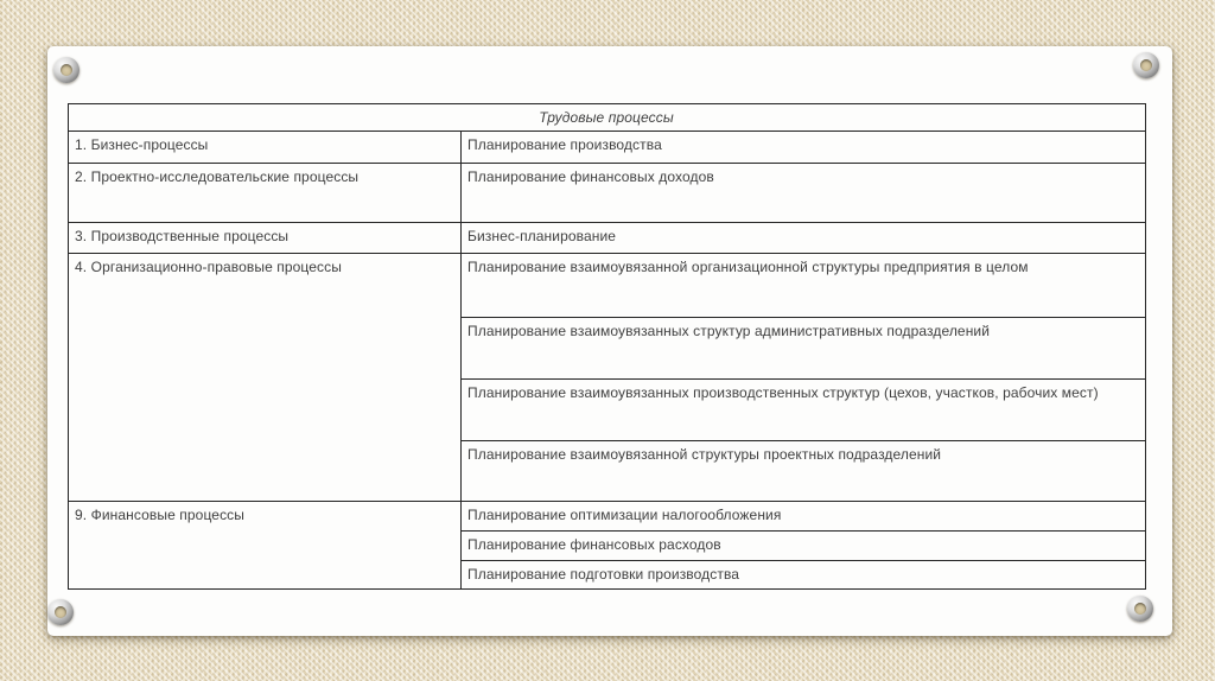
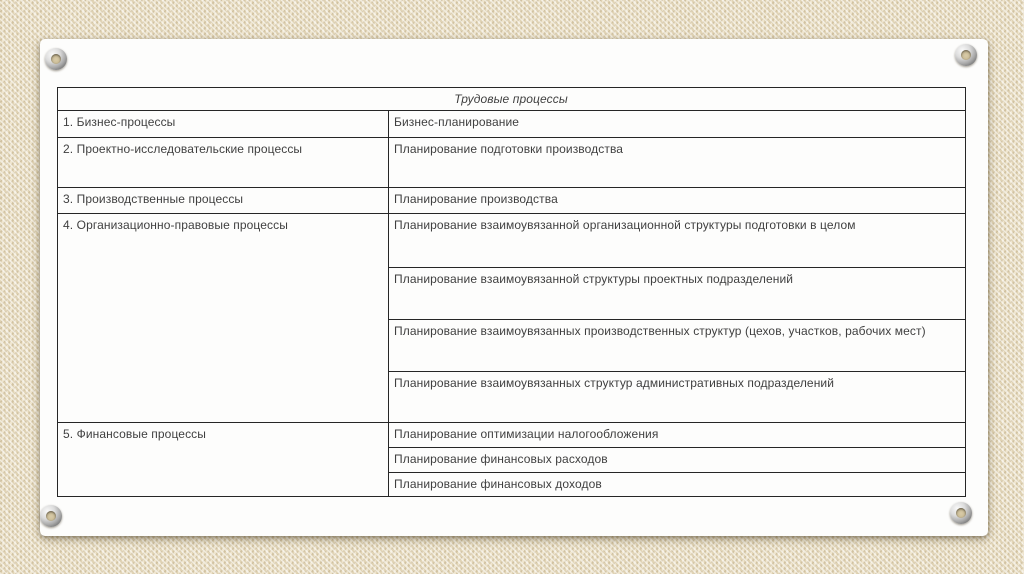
  Трудовые процессы
- 1. Бизнес-процессы	Планирование производства
+ 1. Бизнес-процессы	Бизнес-планирование
- 2. Проектно-исследовательские процессы	Планирование финансовых доходов
+ 2. Проектно-исследовательские процессы	Планирование подготовки производства
- 3. Производственные процессы	Бизнес-планирование
+ 3. Производственные процессы	Планирование производства
- 4. Организационно-правовые процессы	Планирование взаимоувязанной организационной структуры предприятия в целом
+ 4. Организационно-правовые процессы	Планирование взаимоувязанной организационной структуры подготовки в целом
- Планирование взаимоувязанных структур административных подразделений
+ Планирование взаимоувязанной структуры проектных подразделений
  Планирование взаимоувязанных производственных структур (цехов, участков, рабочих мест)
- Планирование взаимоувязанной структуры проектных подразделений
+ Планирование взаимоувязанных структур административных подразделений
- 9. Финансовые процессы	Планирование оптимизации налогообложения
+ 5. Финансовые процессы	Планирование оптимизации налогообложения
  Планирование финансовых расходов
- Планирование подготовки производства
+ Планирование финансовых доходов
